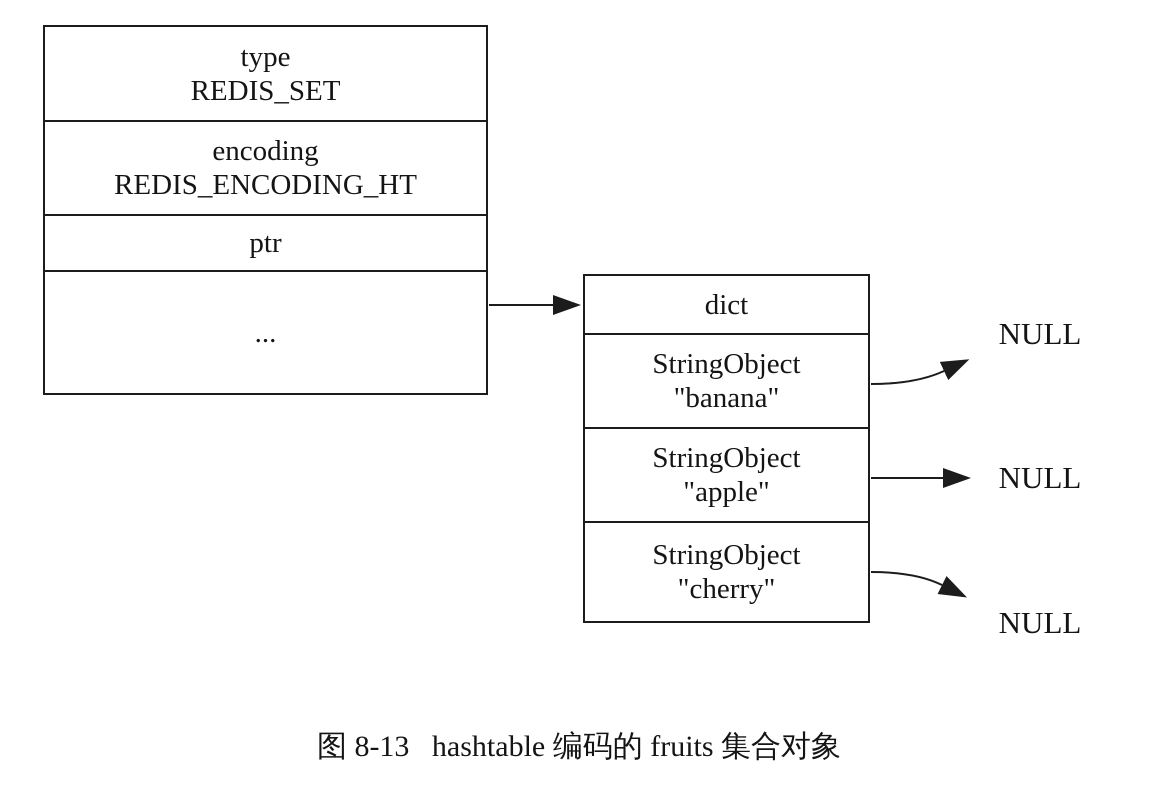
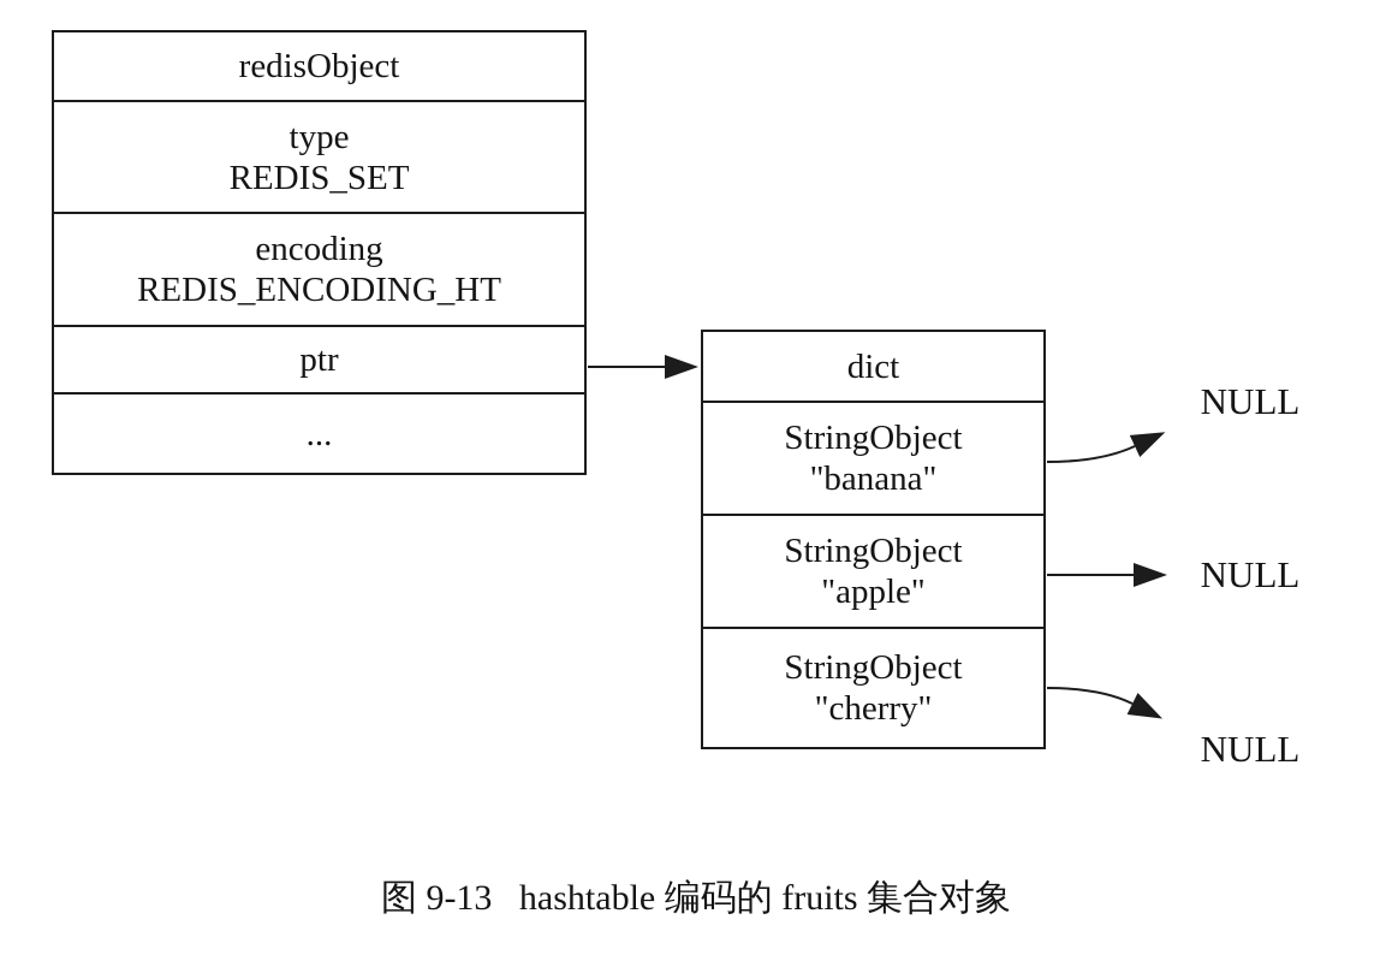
+ redisObject
  type
  REDIS_SET
  encoding
  REDIS_ENCODING_HT
  ptr
  ...
  dict
  StringObject
  "banana"
  StringObject
  "apple"
  StringObject
  "cherry"
  NULL
  NULL
  NULL
- 图 8-13 hashtable 编码的 fruits 集合对象
+ 图 9-13 hashtable 编码的 fruits 集合对象
